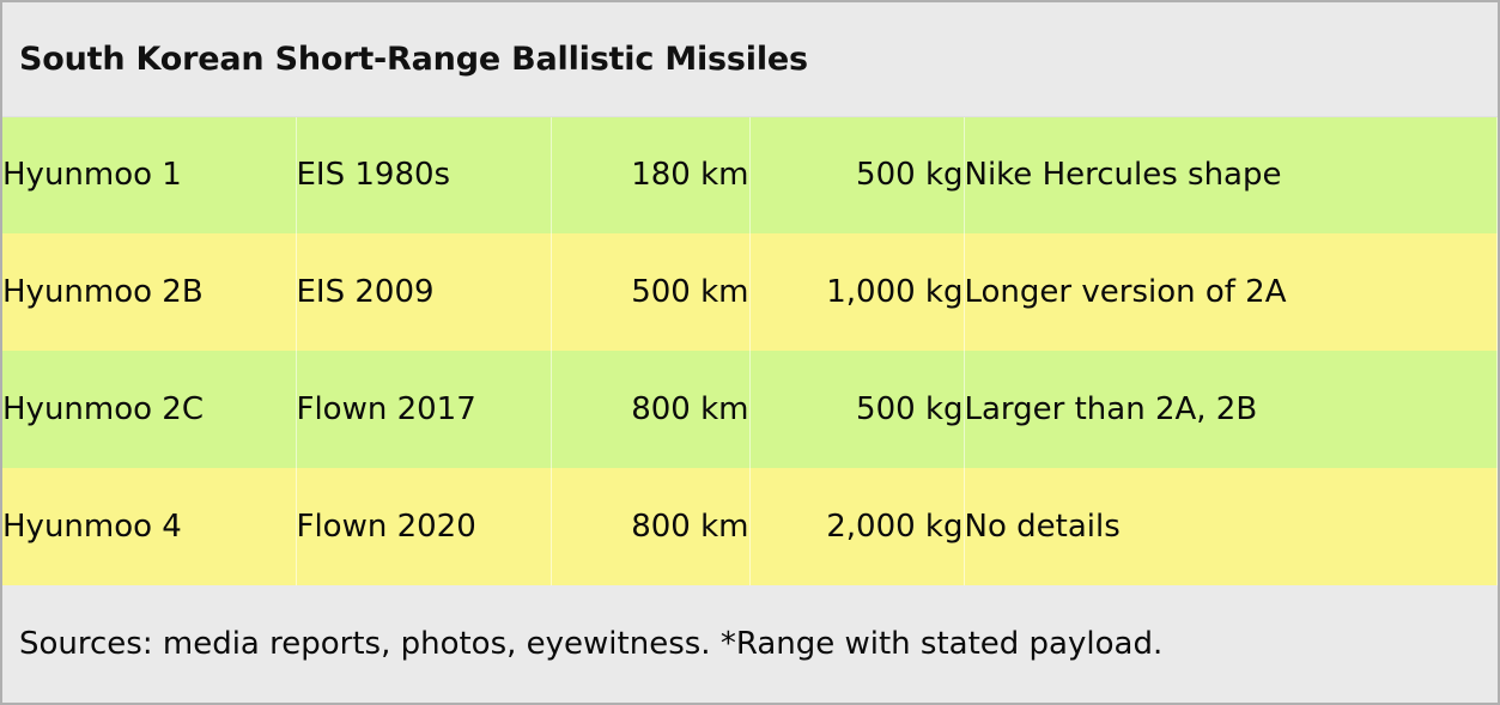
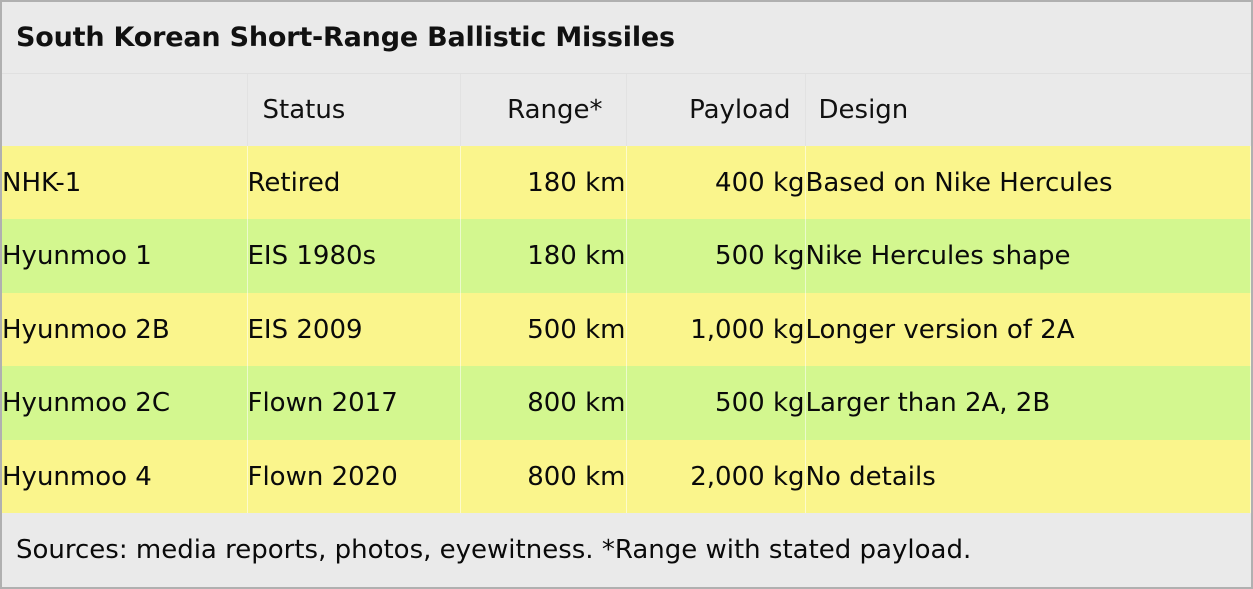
  South Korean Short-Range Ballistic Missiles
+ 	Status	Range*	Payload	Design
+ NHK-1	Retired	180 km	400 kg	Based on Nike Hercules
  Hyunmoo 1	EIS 1980s	180 km	500 kg	Nike Hercules shape
  Hyunmoo 2B	EIS 2009	500 km	1,000 kg	Longer version of 2A
  Hyunmoo 2C	Flown 2017	800 km	500 kg	Larger than 2A, 2B
  Hyunmoo 4	Flown 2020	800 km	2,000 kg	No details
  Sources: media reports, photos, eyewitness. *Range with stated payload.
